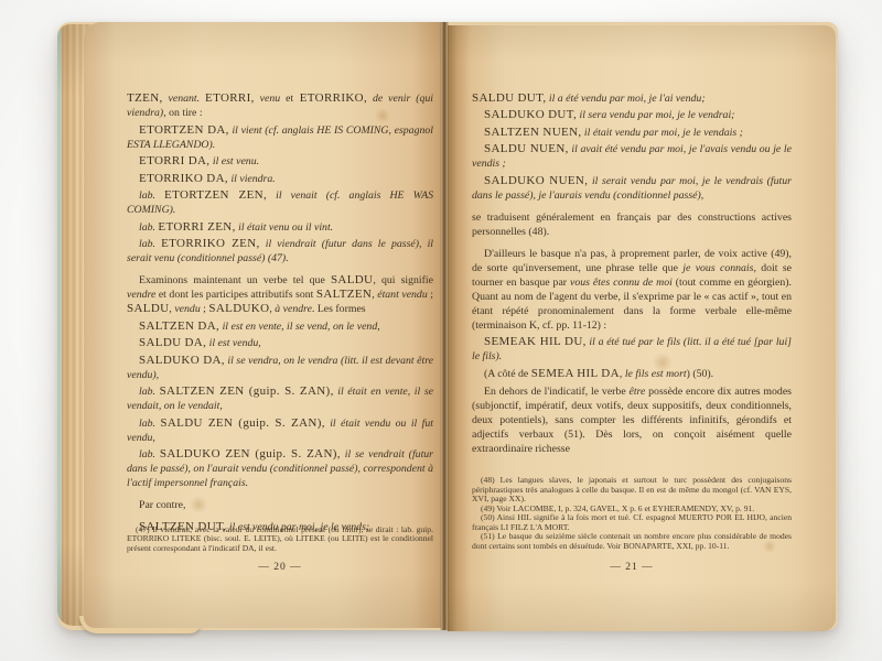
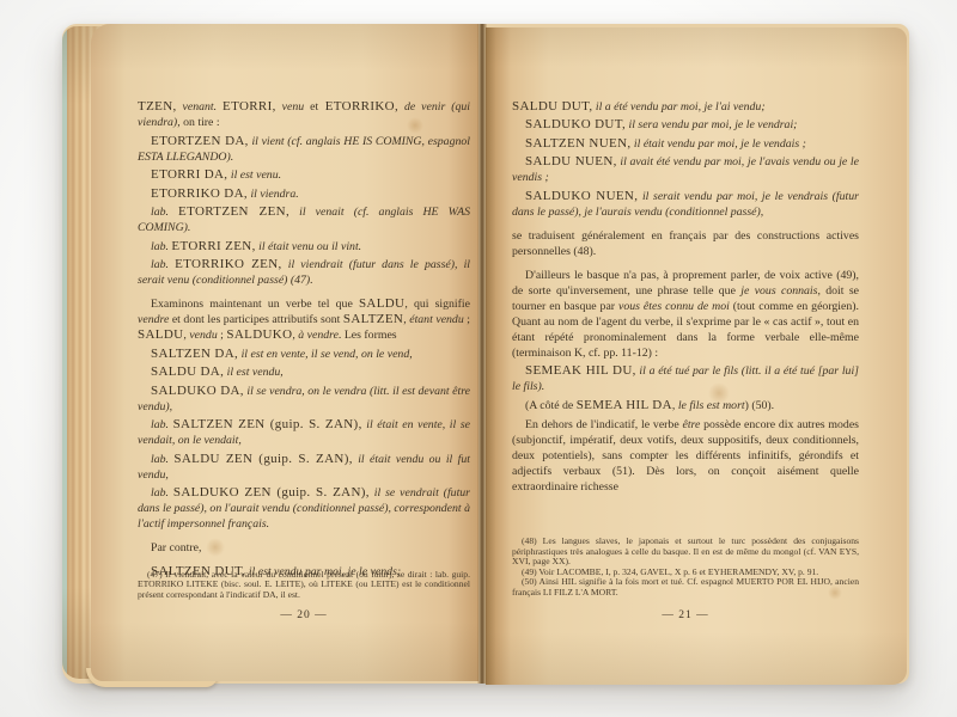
  TZEN, venant. ETORRI, venu et ETORRIKO, de venir (qui viendra), on tire :
  ETORTZEN DA, il vient (cf. anglais HE IS COMING, espagnol ESTA LLEGANDO).
  ETORRI DA, il est venu.
  ETORRIKO DA, il viendra.
  lab. ETORTZEN ZEN, il venait (cf. anglais HE WAS COMING).
  lab. ETORRI ZEN, il était venu ou il vint.
  lab. ETORRIKO ZEN, il viendrait (futur dans le passé), il serait venu (conditionnel passé) (47).
  Examinons maintenant un verbe tel que SALDU, qui signifie vendre et dont les participes attributifs sont SALTZEN, étant vendu ; SALDU, vendu ; SALDUKO, à vendre. Les formes
  SALTZEN DA, il est en vente, il se vend, on le vend,
  SALDU DA, il est vendu,
  SALDUKO DA, il se vendra, on le vendra (litt. il est devant être vendu),
  lab. SALTZEN ZEN (guip. S. ZAN), il était en vente, il se vendait, on le vendait,
  lab. SALDU ZEN (guip. S. ZAN), il était vendu ou il fut vendu,
  lab. SALDUKO ZEN (guip. S. ZAN), il se vendrait (futur dans le passé), on l'aurait vendu (conditionnel passé), correspondent à l'actif impersonnel français.
  Par contre,
  SALTZEN DUT, il est vendu par moi, je le vends;
  (47) Il viendrait, avec la valeur du conditionnel présent (ou futur), se dirait : lab. guip. ETORRIKO LITEKE (bisc. soul. E. LEITE), où LITEKE (ou LEITE) est le conditionnel présent correspondant à l'indicatif DA, il est.
  — 20 —
  SALDU DUT, il a été vendu par moi, je l'ai vendu;
  SALDUKO DUT, il sera vendu par moi, je le vendrai;
  SALTZEN NUEN, il était vendu par moi, je le vendais ;
  SALDU NUEN, il avait été vendu par moi, je l'avais vendu ou je le vendis ;
  SALDUKO NUEN, il serait vendu par moi, je le vendrais (futur dans le passé), je l'aurais vendu (conditionnel passé),
  se traduisent généralement en français par des constructions actives personnelles (48).
  D'ailleurs le basque n'a pas, à proprement parler, de voix active (49), de sorte qu'inversement, une phrase telle que je vous connais, doit se tourner en basque par vous êtes connu de moi (tout comme en géorgien). Quant au nom de l'agent du verbe, il s'exprime par le « cas actif », tout en étant répété pronominalement dans la forme verbale elle-même (terminaison K, cf. pp. 11-12) :
  SEMEAK HIL DU, il a été tué par le fils (litt. il a été tué [par lui] le fils).
  (A côté de SEMEA HIL DA, le fils est mort) (50).
  En dehors de l'indicatif, le verbe être possède encore dix autres modes (subjonctif, impératif, deux votifs, deux suppositifs, deux conditionnels, deux potentiels), sans compter les différents infinitifs, gérondifs et adjectifs verbaux (51). Dès lors, on conçoit aisément quelle extraordinaire richesse
  (48) Les langues slaves, le japonais et surtout le turc possèdent des conjugaisons périphrastiques très analogues à celle du basque. Il en est de même du mongol (cf. VAN EYS, XVI, page XX).
  (49) Voir LACOMBE, I, p. 324, GAVEL, X p. 6 et EYHERAMENDY, XV, p. 91.
  (50) Ainsi HIL signifie à la fois mort et tué. Cf. espagnol MUERTO POR EL HIJO, ancien français LI FILZ L'A MORT.
- (51) Le basque du seizième siècle contenait un nombre encore plus considérable de modes dont certains sont tombés en désuétude. Voir BONAPARTE, XXI, pp. 10-11.
  — 21 —
